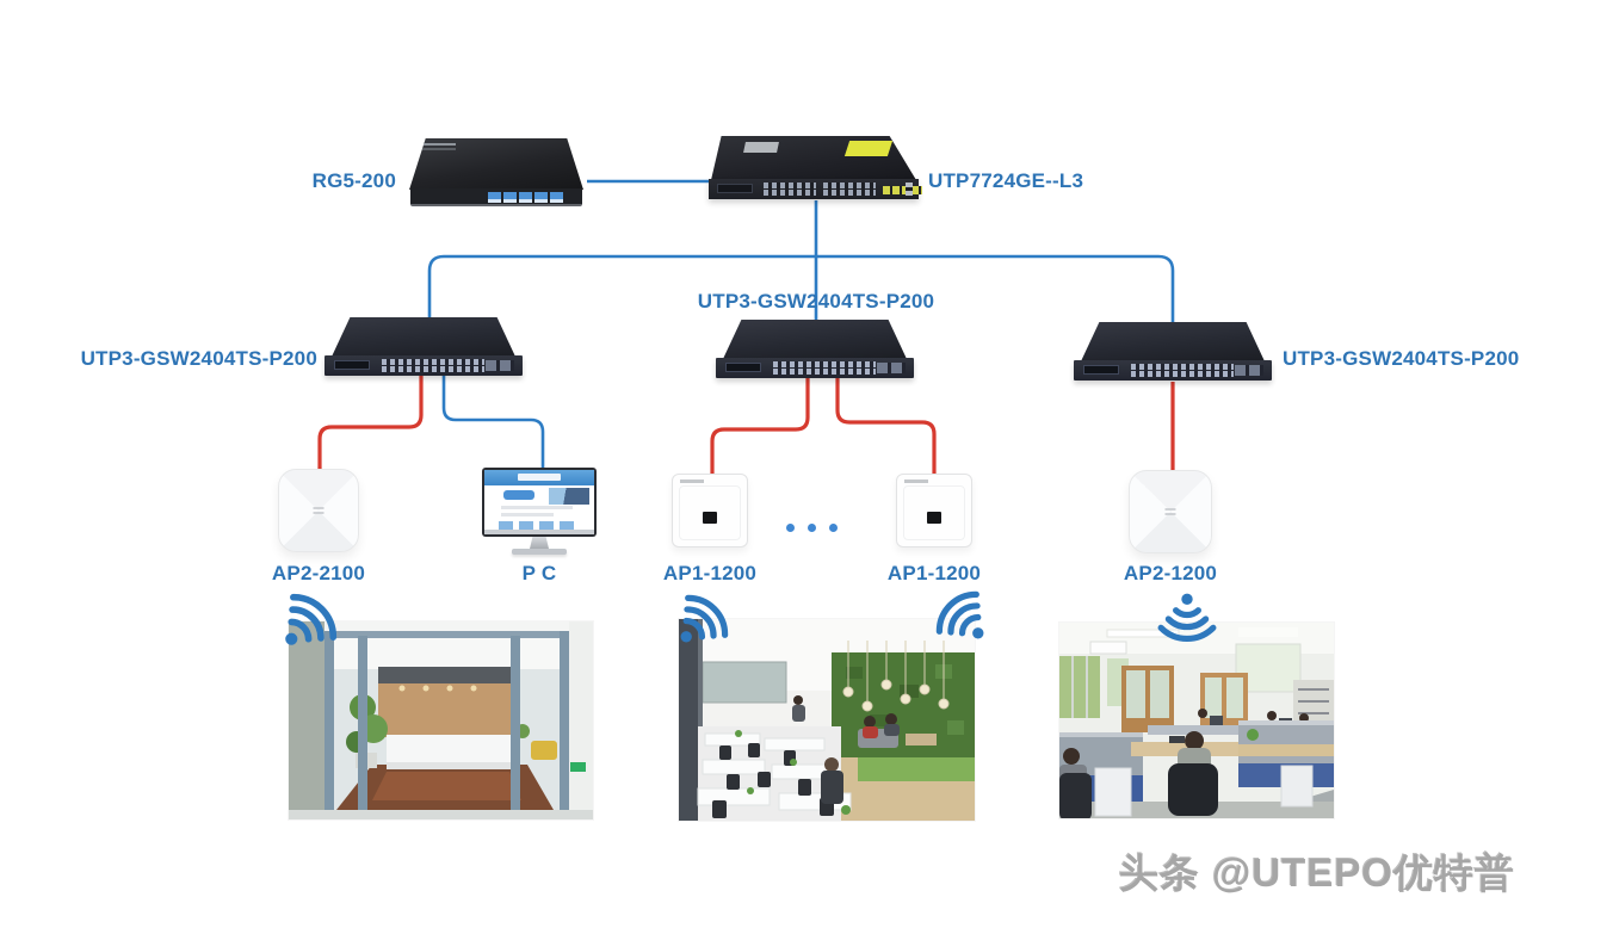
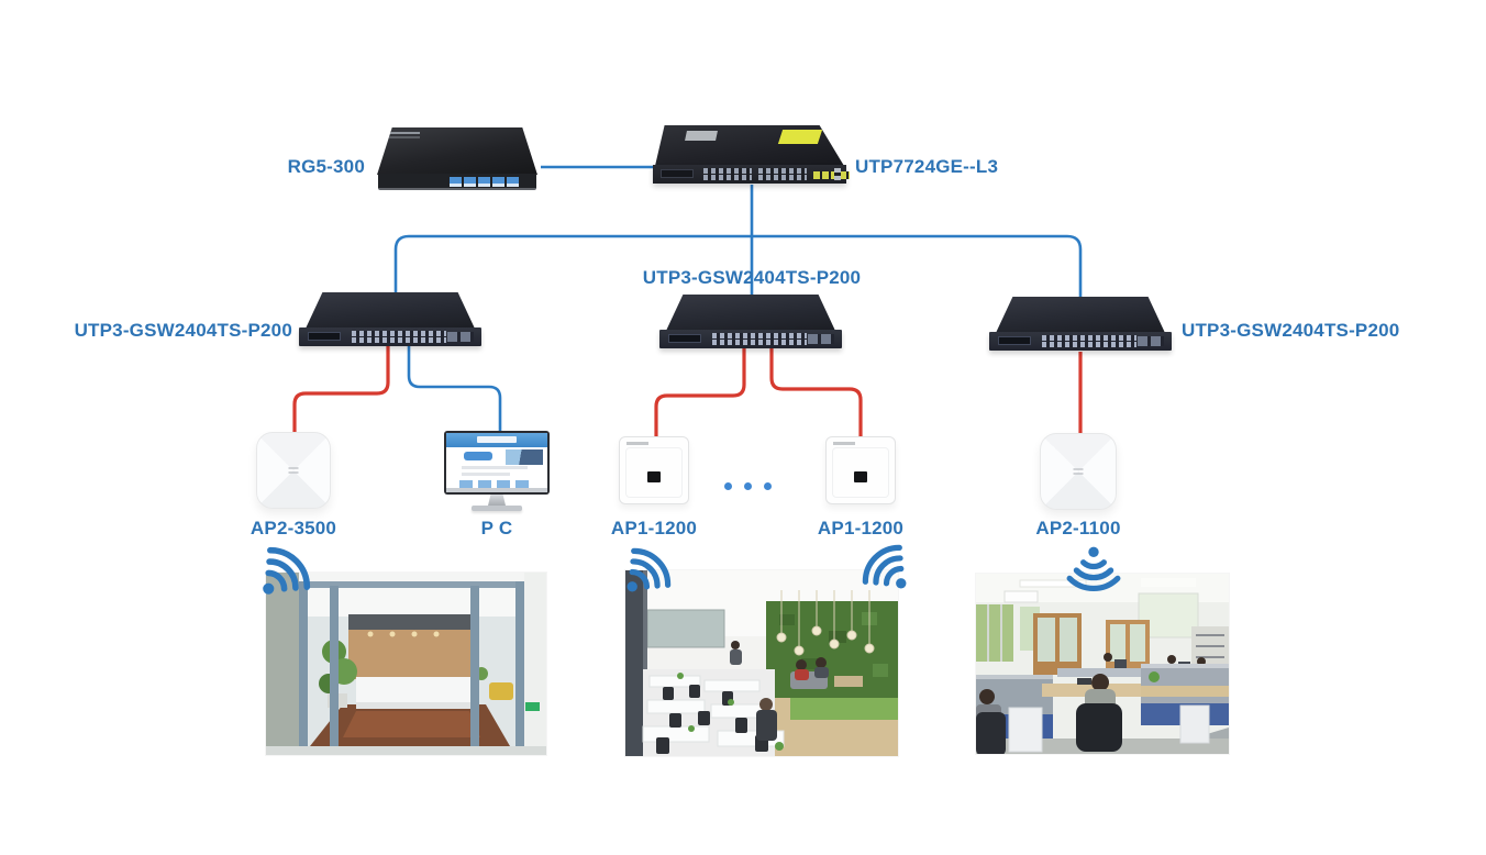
- RG5-200
+ RG5-300
  UTP7724GE--L3
  UTP3-GSW2404TS-P200
  UTP3-GSW2404TS-P200
  UTP3-GSW2404TS-P200
- AP2-2100
+ AP2-3500
  P C
  AP1-1200
  AP1-1200
- AP2-1200
+ AP2-1100
- 头条 @UTEPO优特普
